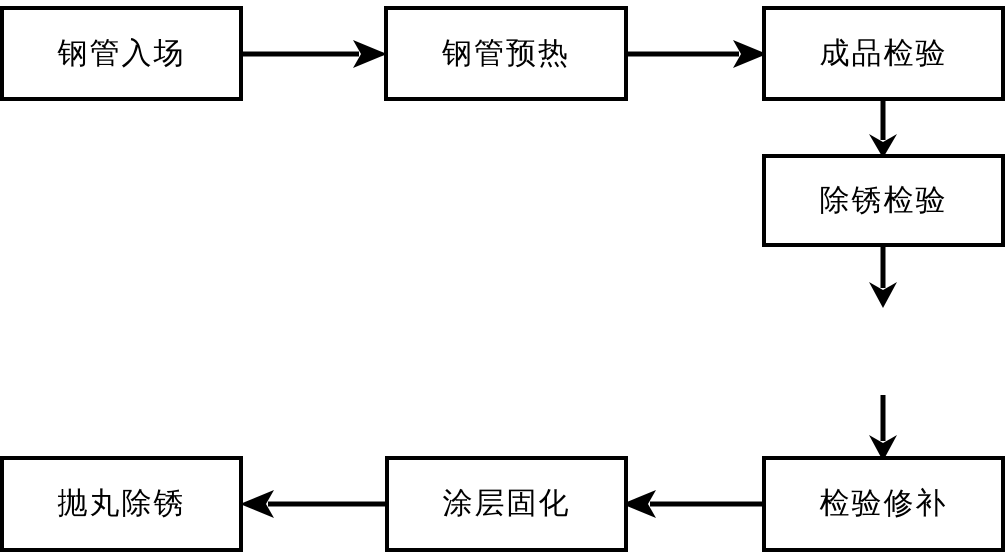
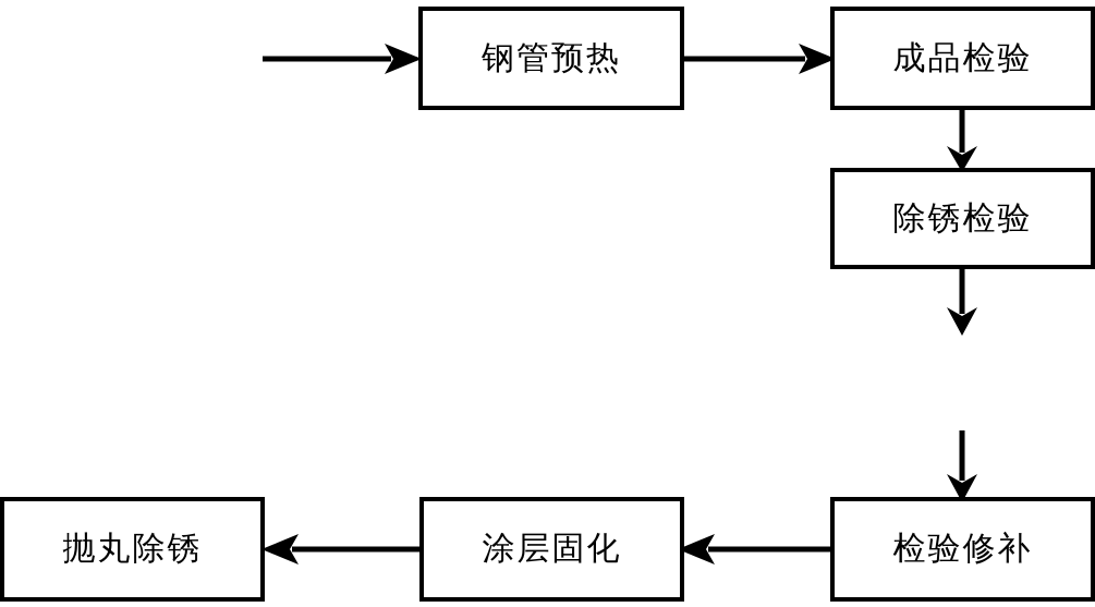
- 钢管入场
  钢管预热
  成品检验
  除锈检验
  检验修补
  涂层固化
  抛丸除锈
